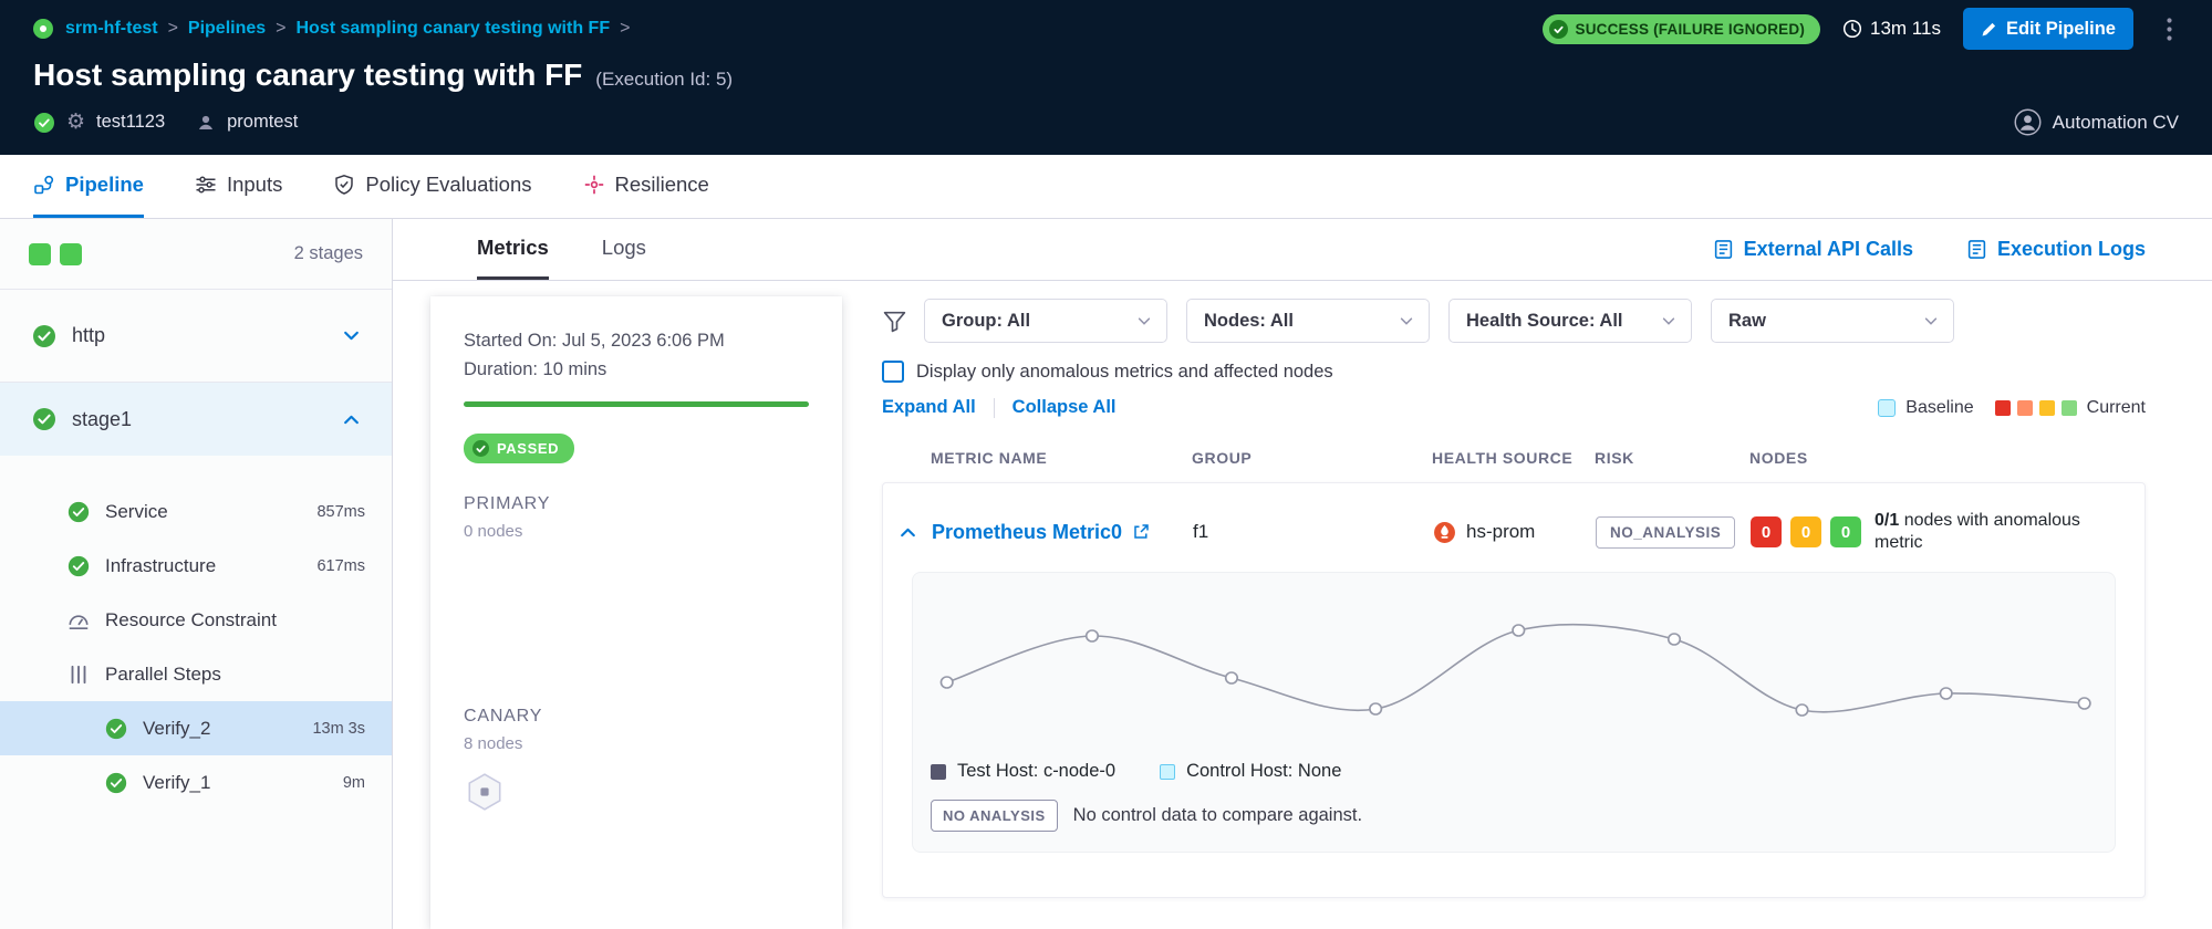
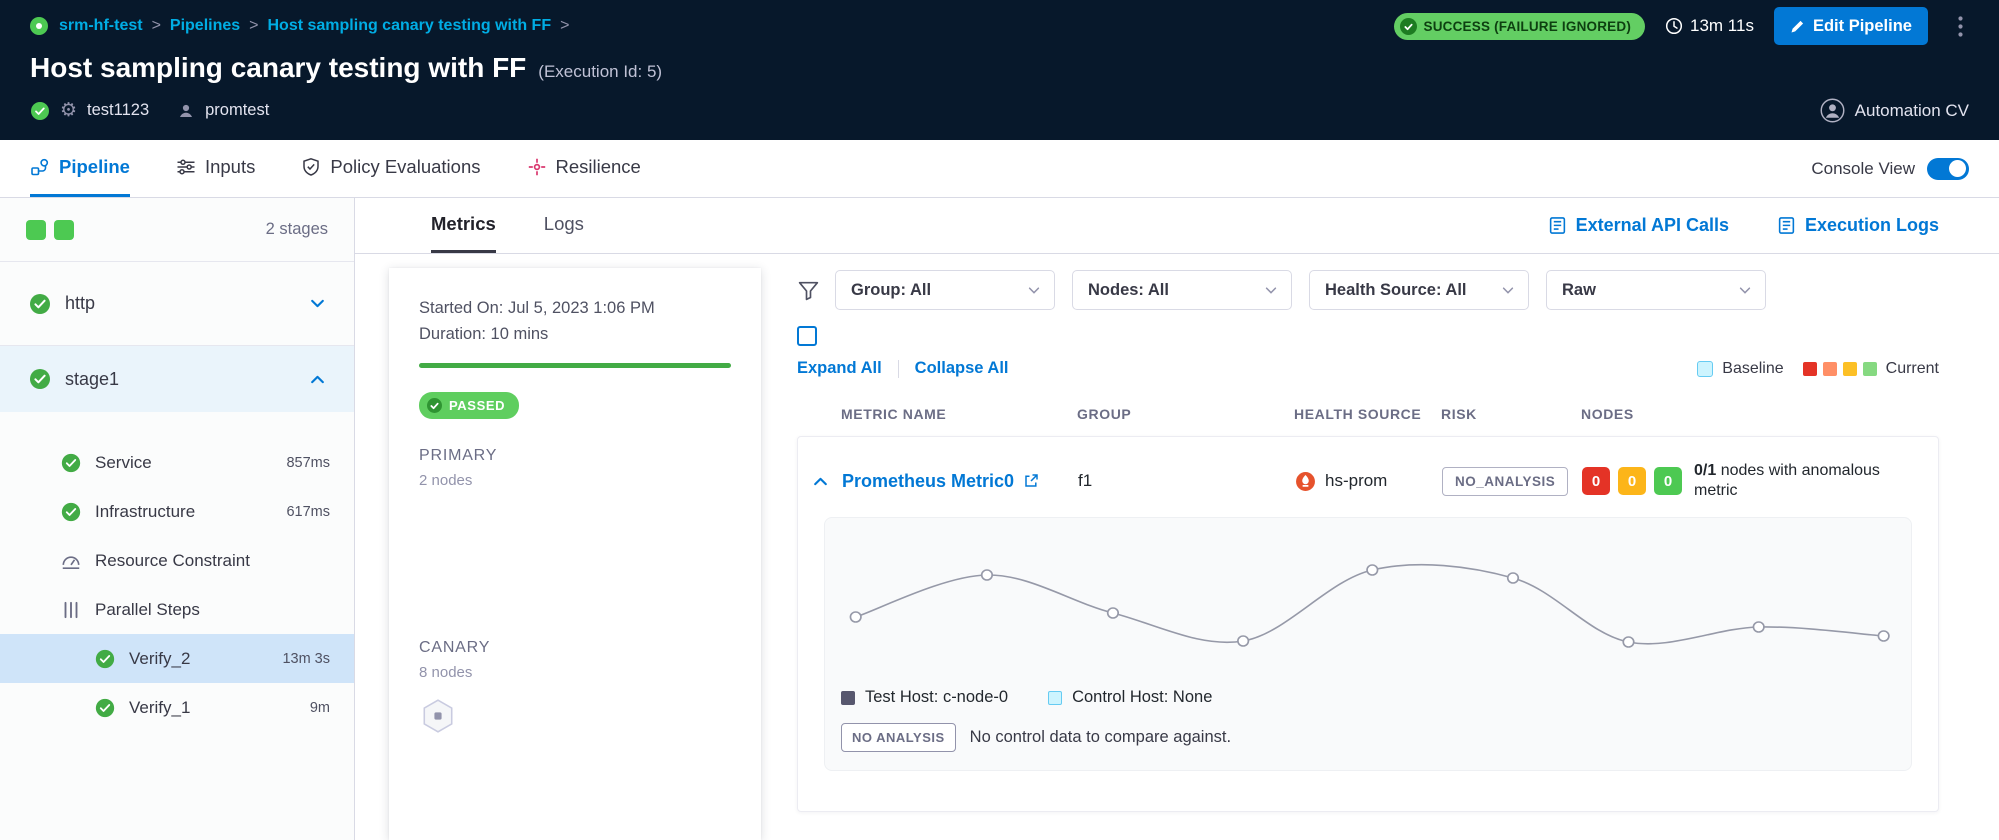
  srm-hf-test
  >
  Pipelines
  >
  Host sampling canary testing with FF
  >
  SUCCESS (FAILURE IGNORED)
  13m 11s
  Edit Pipeline
  Host sampling canary testing with FF
  (Execution Id: 5)
  ⚙
  test1123
  promtest
  Automation CV
  Pipeline
  Inputs
  Policy Evaluations
  Resilience
+ Console View
  2 stages
  http
  stage1
  Service
  857ms
  Infrastructure
  617ms
  Resource Constraint
  Parallel Steps
  Verify_2
  13m 3s
  Verify_1
  9m
  Metrics
  Logs
  External API Calls
  Execution Logs
- Started On: Jul 5, 2023 6:06 PM
+ Started On: Jul 5, 2023 1:06 PM
  Duration: 10 mins
  PASSED
  PRIMARY
- 0 nodes
+ 2 nodes
  CANARY
  8 nodes
  Group: All
  Nodes: All
  Health Source: All
  Raw
- Display only anomalous metrics and affected nodes
  Expand All
  Collapse All
  Baseline
  Current
  METRIC NAME
  GROUP
  HEALTH SOURCE
  RISK
  NODES
  Prometheus Metric0
  f1
  hs-prom
  NO_ANALYSIS
  0
  0
  0
  0/1 nodes with anomalous metric
  Test Host: c-node-0
  Control Host: None
  NO ANALYSIS
  No control data to compare against.
